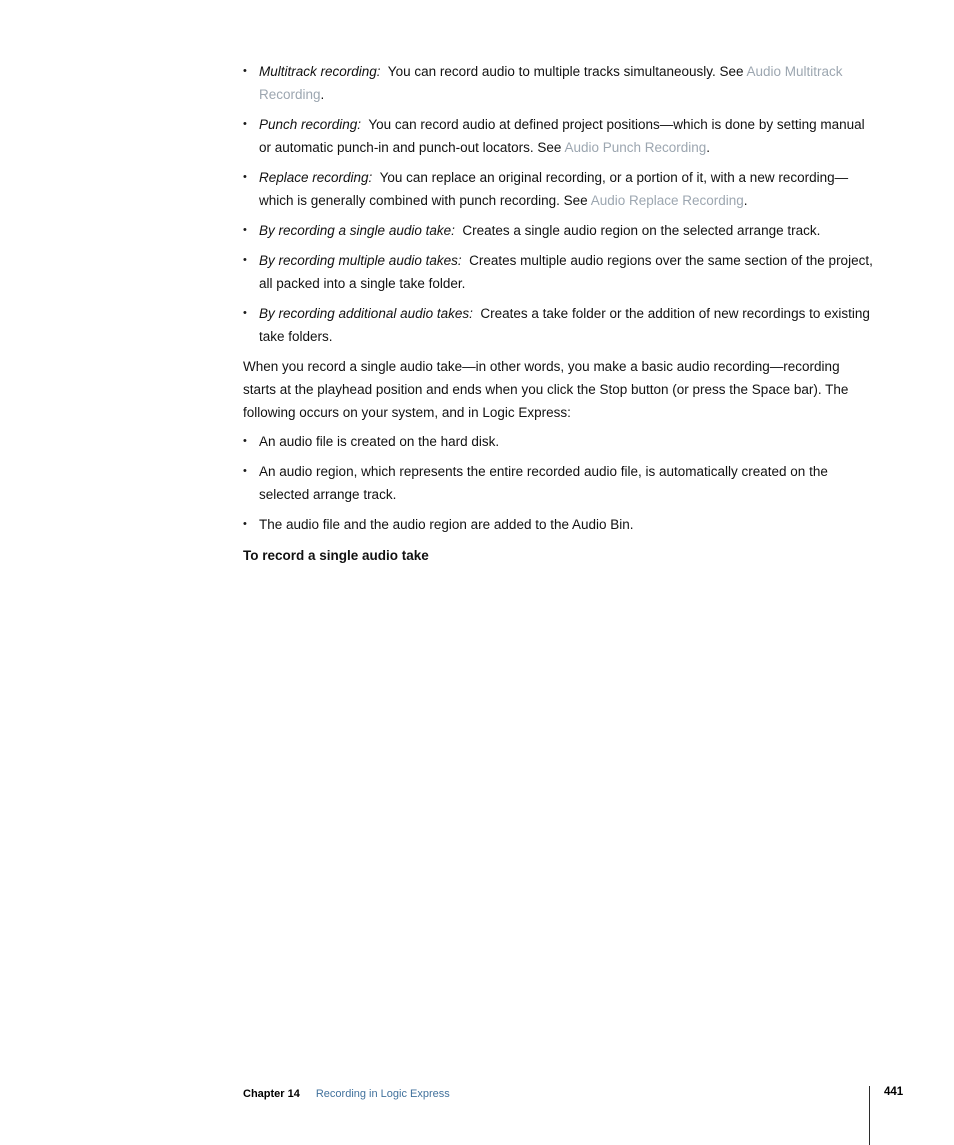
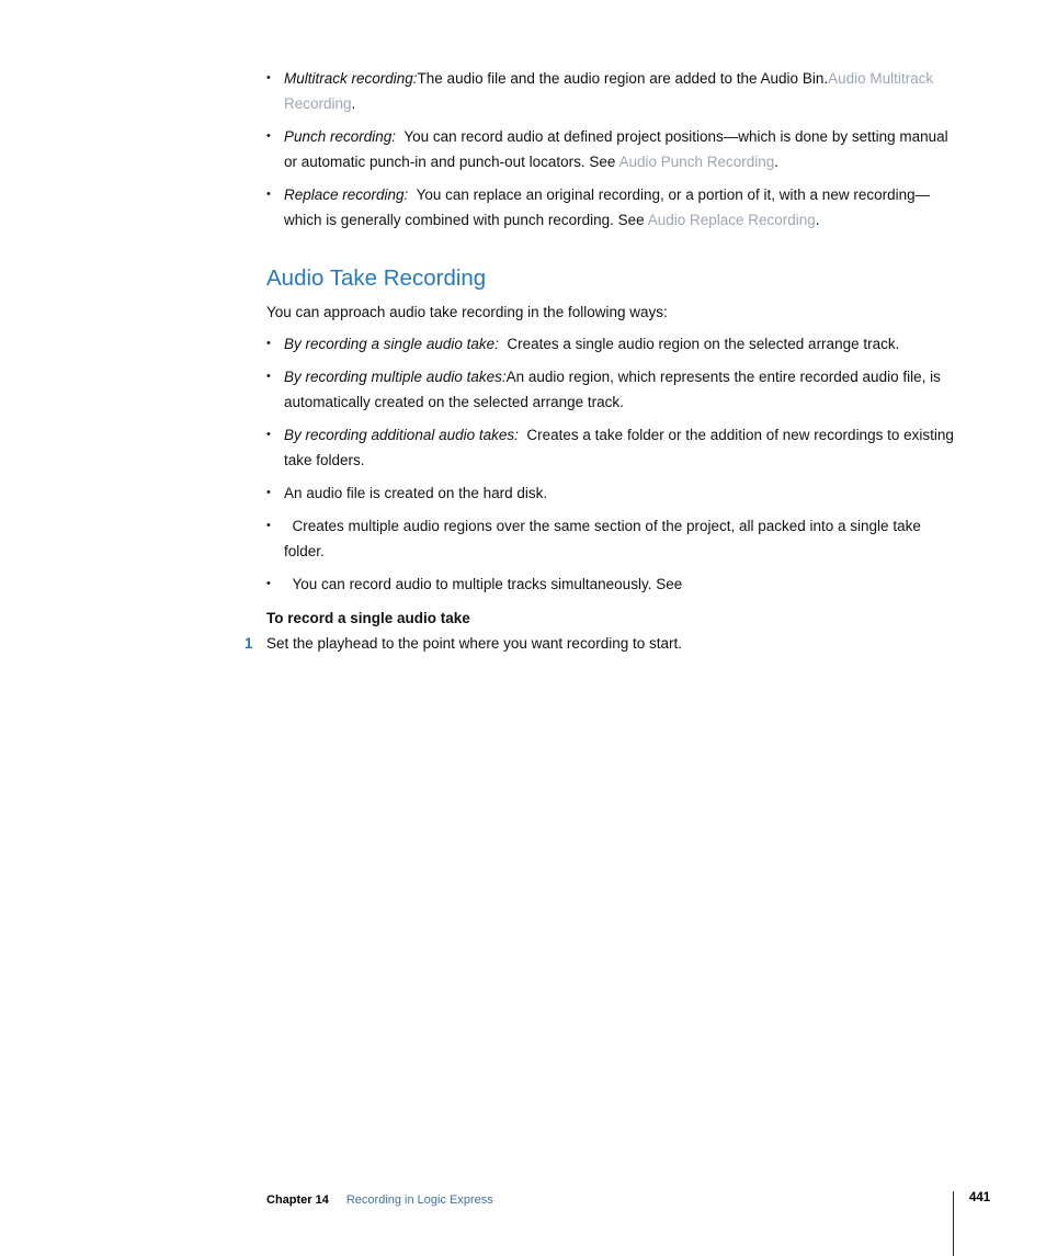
  •
- Multitrack recording: You can record audio to multiple tracks simultaneously. See Audio Multitrack Recording.
+ Multitrack recording:The audio file and the audio region are added to the Audio Bin.Audio Multitrack Recording.
  •
  Punch recording: You can record audio at defined project positions—which is done by setting manual or automatic punch-in and punch-out locators. See Audio Punch Recording.
  •
  Replace recording: You can replace an original recording, or a portion of it, with a new recording—which is generally combined with punch recording. See Audio Replace Recording.
+ Audio Take Recording
+ You can approach audio take recording in the following ways:
  •
  By recording a single audio take: Creates a single audio region on the selected arrange track.
  •
- By recording multiple audio takes: Creates multiple audio regions over the same section of the project, all packed into a single take folder.
+ By recording multiple audio takes:An audio region, which represents the entire recorded audio file, is automatically created on the selected arrange track.
  •
  By recording additional audio takes: Creates a take folder or the addition of new recordings to existing take folders.
- When you record a single audio take—in other words, you make a basic audio recording—recording starts at the playhead position and ends when you click the Stop button (or press the Space bar). The following occurs on your system, and in Logic Express:
  •
  An audio file is created on the hard disk.
  •
- An audio region, which represents the entire recorded audio file, is automatically created on the selected arrange track.
+ Creates multiple audio regions over the same section of the project, all packed into a single take folder.
  •
- The audio file and the audio region are added to the Audio Bin.
+ You can record audio to multiple tracks simultaneously. See
  To record a single audio take
+ 1
+ Set the playhead to the point where you want recording to start.
  Chapter 14 Recording in Logic Express
  441
